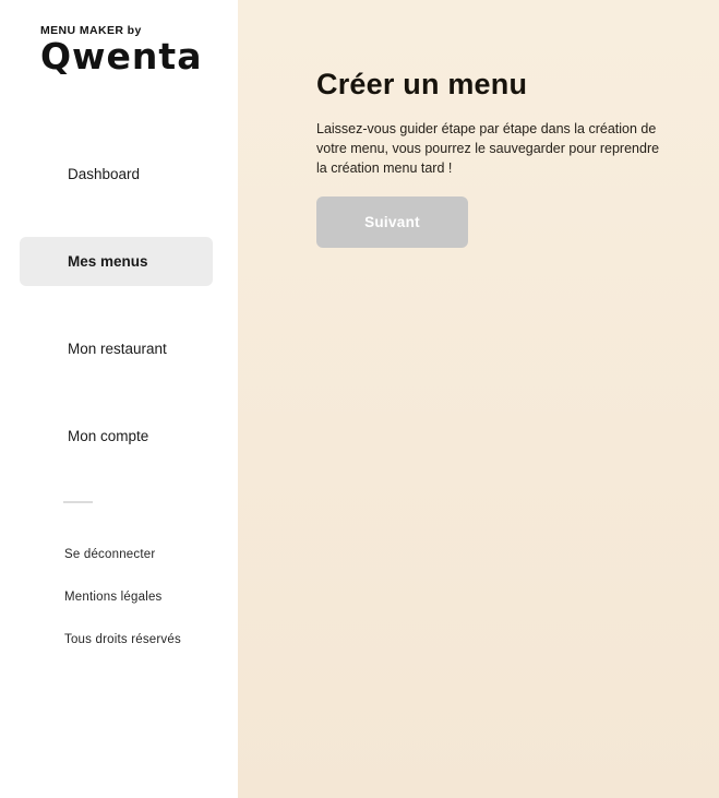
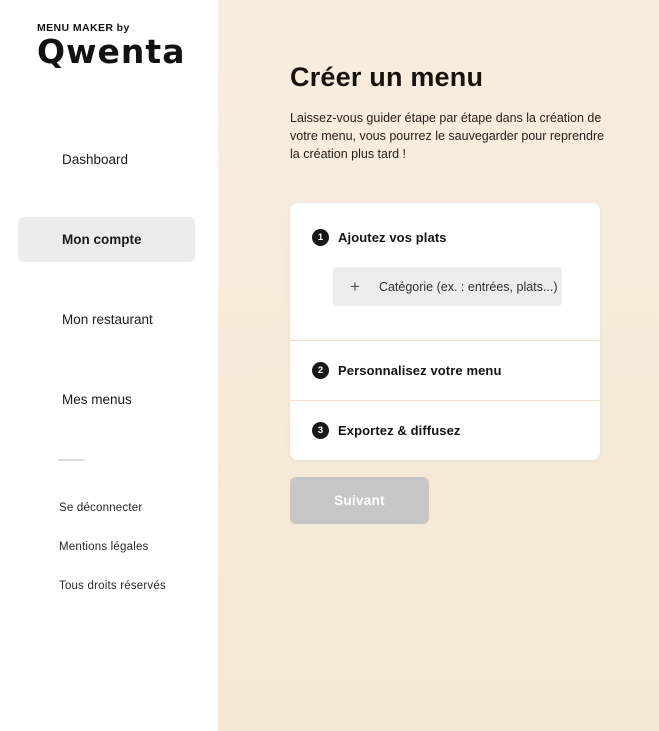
  MENU MAKER by
  Qwenta
  Dashboard
- Mes menus
+ Mon compte
  Mon restaurant
- Mon compte
+ Mes menus
  Se déconnecter
  Mentions légales
  Tous droits réservés
  Créer un menu
- Laissez-vous guider étape par étape dans la création de votre menu, vous pourrez le sauvegarder pour reprendre la création menu tard !
+ Laissez-vous guider étape par étape dans la création de votre menu, vous pourrez le sauvegarder pour reprendre la création plus tard !
+ 1
+ Ajoutez vos plats
+ +
+ Catégorie (ex. : entrées, plats...)
+ 2
+ Personnalisez votre menu
+ 3
+ Exportez & diffusez
  Suivant
